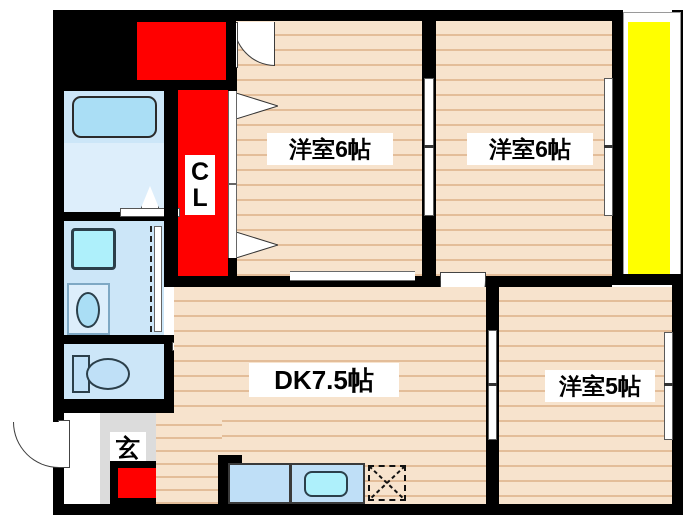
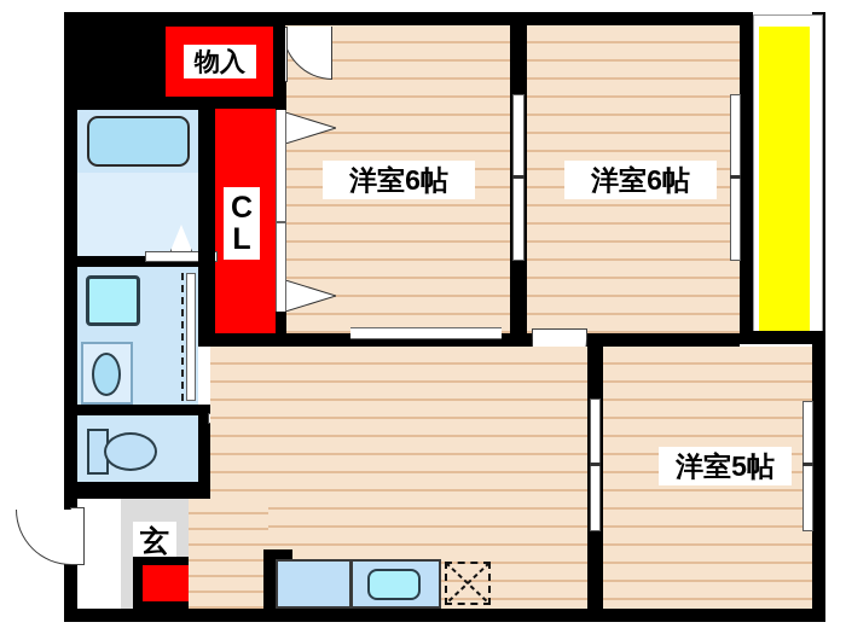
+ 物入
  C
  L
  玄
  洋室6帖
  洋室6帖
- DK7.5帖
  洋室5帖
